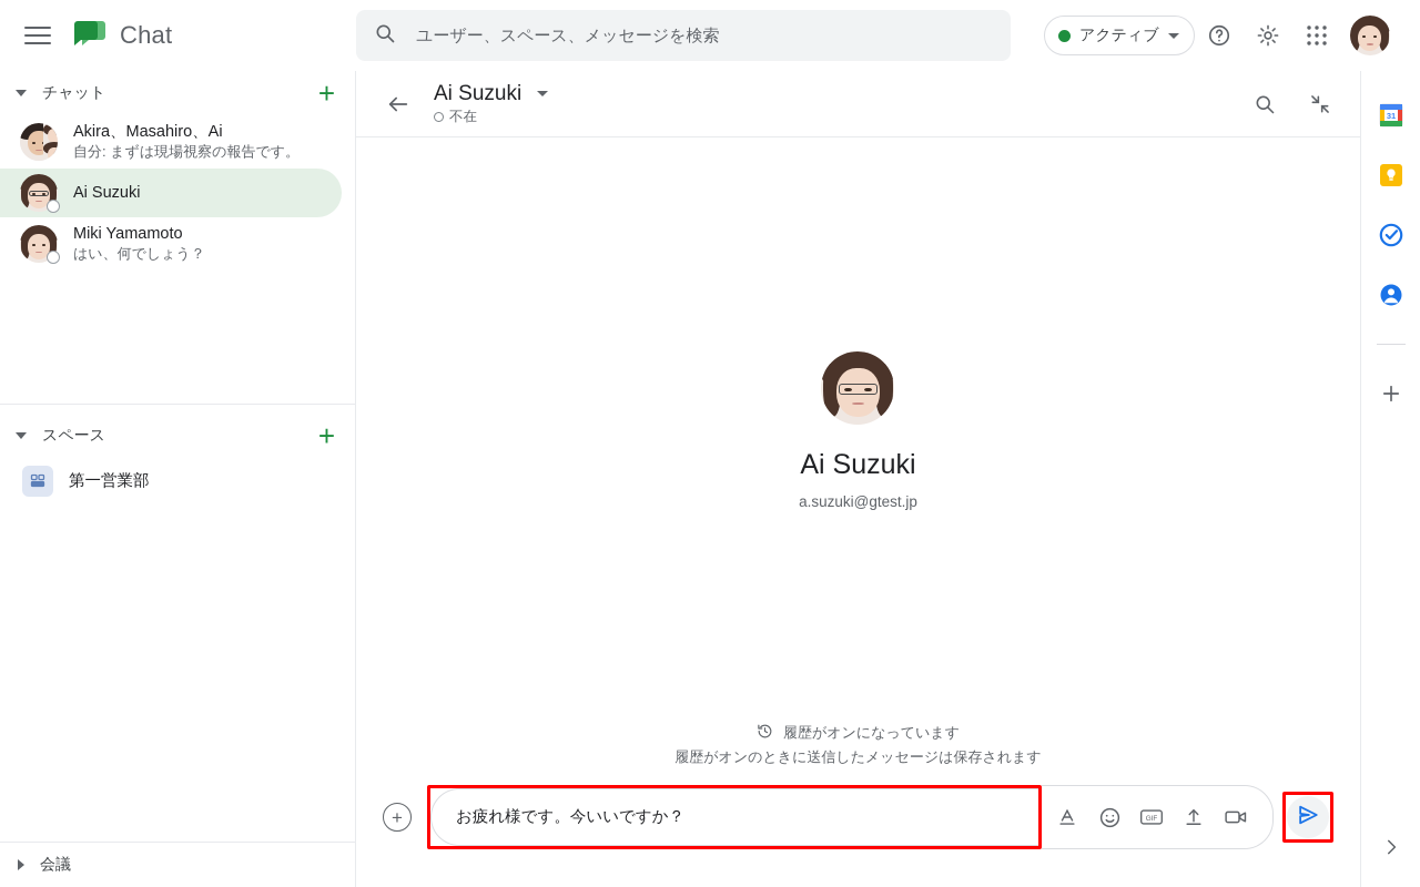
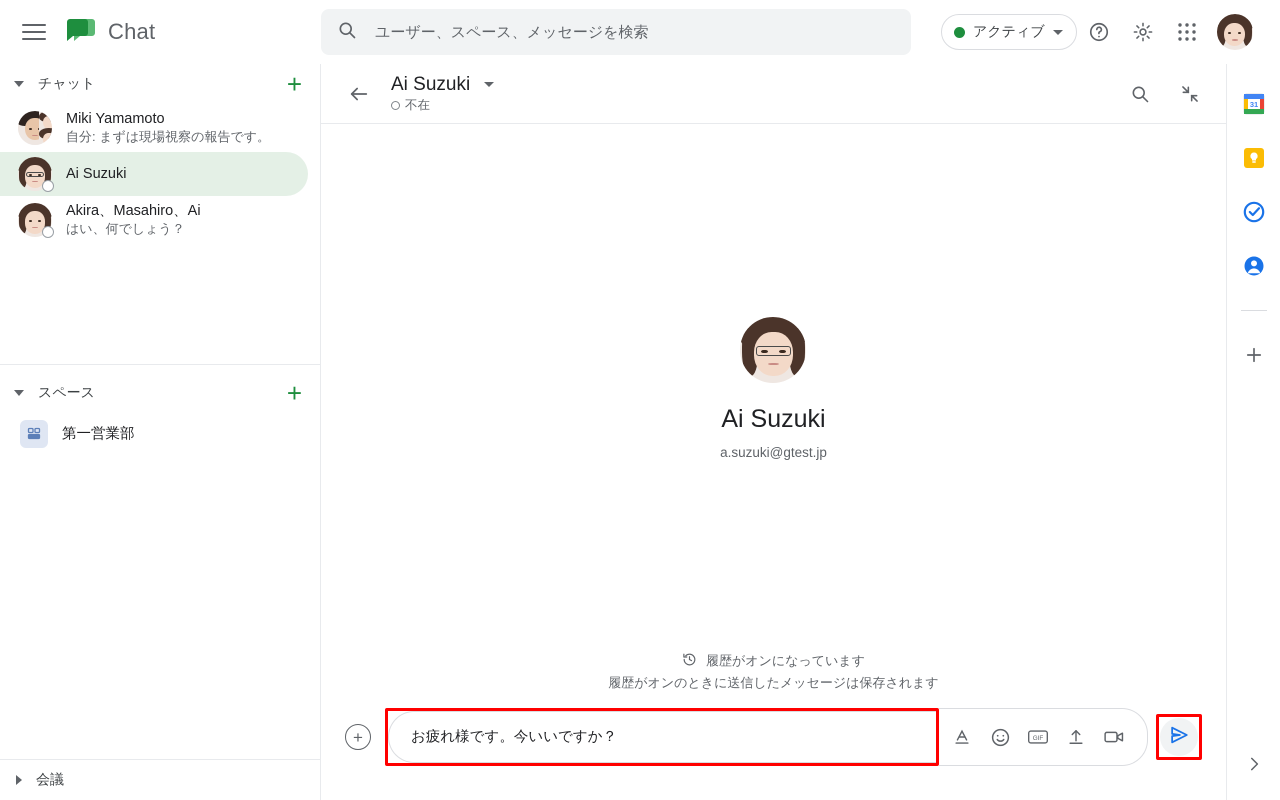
  Chat
  ユーザー、スペース、メッセージを検索
  アクティブ
  チャット
  +
- Akira、Masahiro、Ai
+ Miki Yamamoto
  自分: まずは現場視察の報告です。
  Ai Suzuki
- Miki Yamamoto
+ Akira、Masahiro、Ai
  はい、何でしょう？
  スペース
  +
  第一営業部
  会議
  Ai Suzuki
  不在
  Ai Suzuki
  a.suzuki@gtest.jp
  履歴がオンになっています
  履歴がオンのときに送信したメッセージは保存されます
  +
  お疲れ様です。今いいですか？
  31
